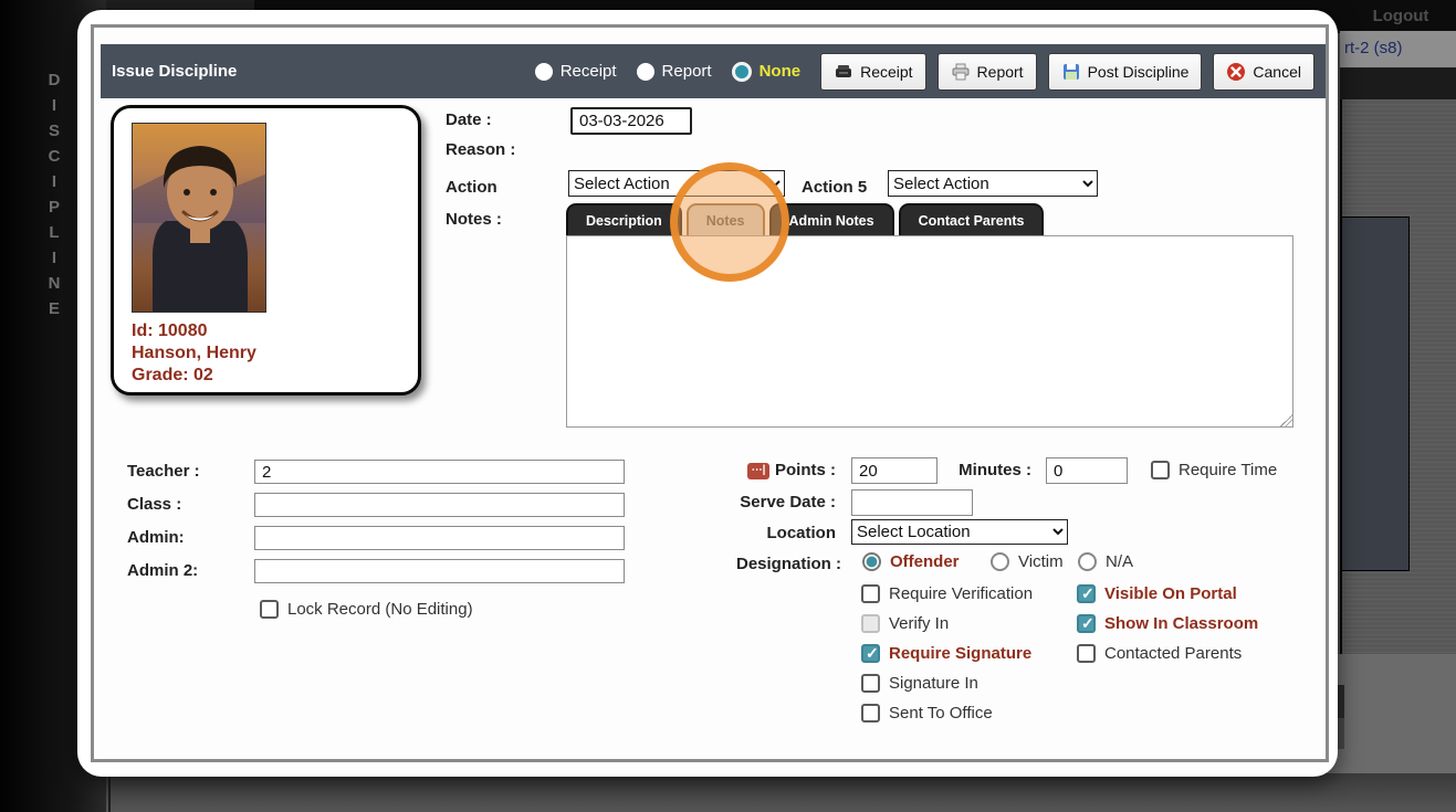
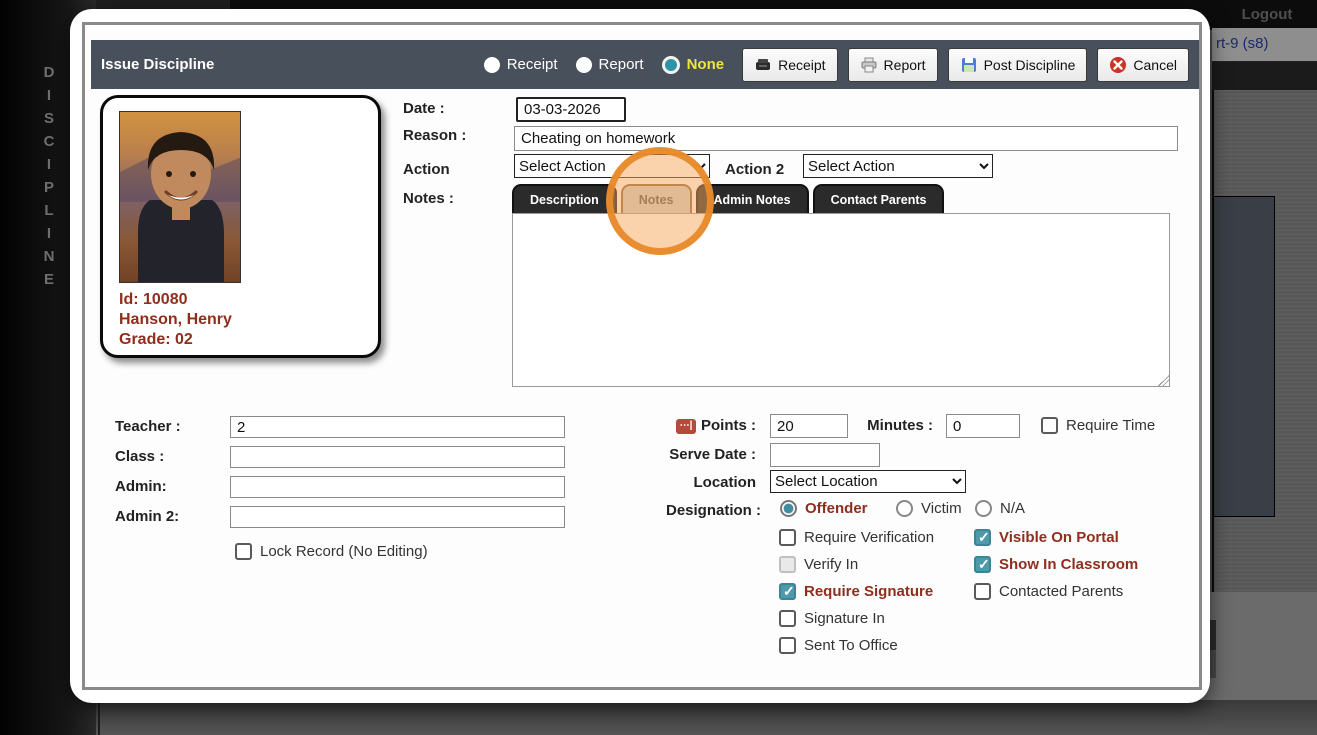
  Logout
- rt-2 (s8)
+ rt-9 (s8)
  D
  I
  S
  C
  I
  P
  L
  I
  N
  E
  Issue Discipline
  Receipt
  Report
  None
  Receipt
  Report
  Post Discipline
  Cancel
  Id: 10080
  Hanson, Henry
  Grade: 02
  Date :
  03-03-2026
  Reason :
+ Cheating on homework
  Action
  Select Action
- Action 5
+ Action 2
  Select Action
  Notes :
  Description
  Notes
  Admin Notes
  Contact Parents
  Teacher :
  2
  ⋯|
  Class :
  Admin:
  Admin 2:
  Lock Record (No Editing)
  Points :
  20
  Minutes :
  0
  Require Time
  Serve Date :
  Location
  Select Location
  Designation :
  Offender
  Victim
  N/A
  Require Verification
  Verify In
  Require Signature
  Signature In
  Sent To Office
  Visible On Portal
  Show In Classroom
  Contacted Parents
